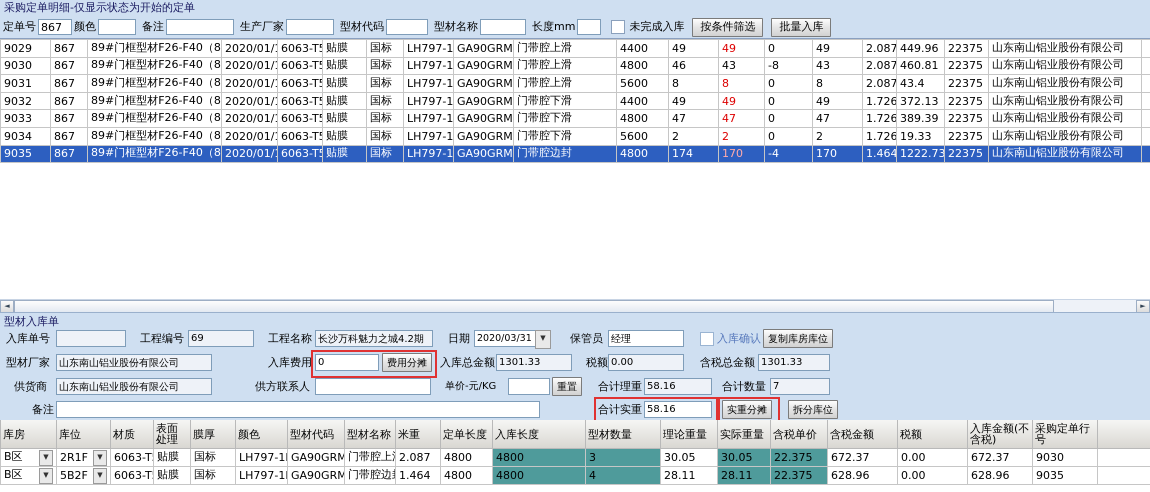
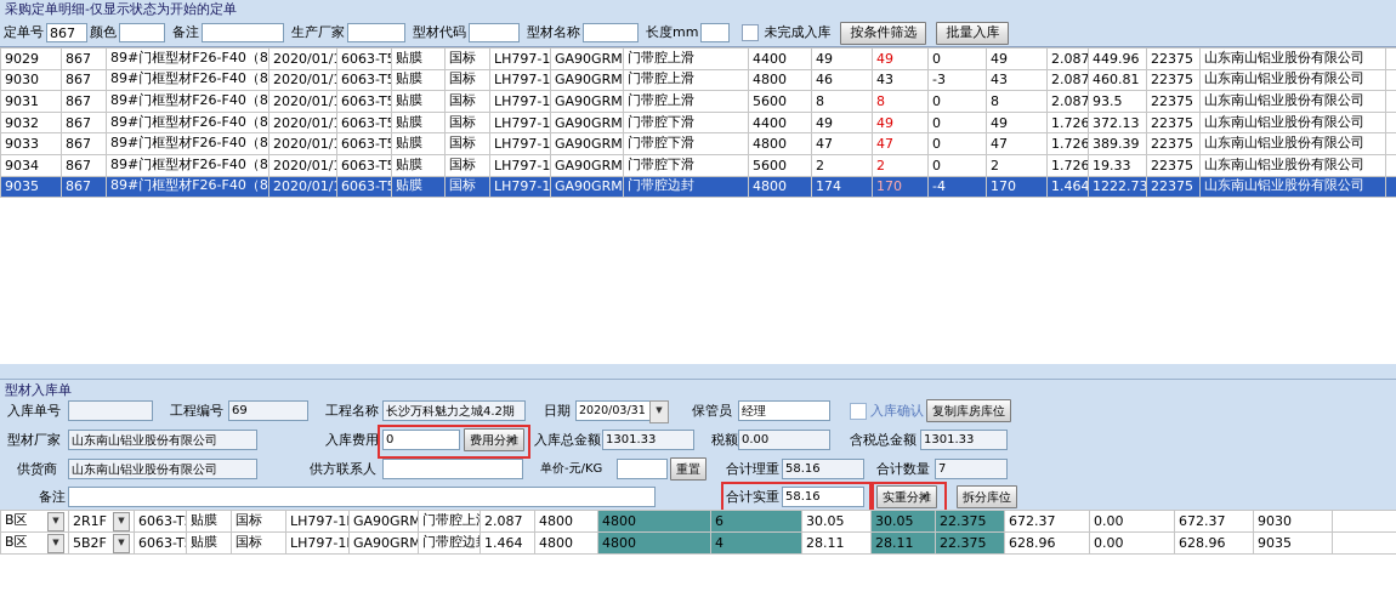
  采购定单明细-仅显示状态为开始的定单
  定单号
  867
  颜色
  备注
  生产厂家
  型材代码
  型材名称
  长度mm
  未完成入库
  按条件筛选
  批量入库
  9029	867	89#门框型材F26-F40（8	2020/01/	6063-T5	贴膜	国标	LH797-1	GA90GRM	门带腔上滑	4400	49	49	0	49	2.087	449.96	22375	山东南山铝业股份有限公司
- 9030	867	89#门框型材F26-F40（8	2020/01/	6063-T5	贴膜	国标	LH797-1	GA90GRM	门带腔上滑	4800	46	43	-8	43	2.087	460.81	22375	山东南山铝业股份有限公司
+ 9030	867	89#门框型材F26-F40（8	2020/01/	6063-T5	贴膜	国标	LH797-1	GA90GRM	门带腔上滑	4800	46	43	-3	43	2.087	460.81	22375	山东南山铝业股份有限公司
- 9031	867	89#门框型材F26-F40（8	2020/01/	6063-T5	贴膜	国标	LH797-1	GA90GRM	门带腔上滑	5600	8	8	0	8	2.087	43.4	22375	山东南山铝业股份有限公司
+ 9031	867	89#门框型材F26-F40（8	2020/01/	6063-T5	贴膜	国标	LH797-1	GA90GRM	门带腔上滑	5600	8	8	0	8	2.087	93.5	22375	山东南山铝业股份有限公司
  9032	867	89#门框型材F26-F40（8	2020/01/	6063-T5	贴膜	国标	LH797-1	GA90GRM	门带腔下滑	4400	49	49	0	49	1.726	372.13	22375	山东南山铝业股份有限公司
  9033	867	89#门框型材F26-F40（8	2020/01/	6063-T5	贴膜	国标	LH797-1	GA90GRM	门带腔下滑	4800	47	47	0	47	1.726	389.39	22375	山东南山铝业股份有限公司
  9034	867	89#门框型材F26-F40（8	2020/01/	6063-T5	贴膜	国标	LH797-1	GA90GRM	门带腔下滑	5600	2	2	0	2	1.726	19.33	22375	山东南山铝业股份有限公司
  9035	867	89#门框型材F26-F40（8	2020/01/	6063-T	贴膜	国标	LH797-1	GA90GRM	门带腔边封	4800	174	170	-4	170	1.464	1222.73	22375	山东南山铝业股份有限公司
- ◄
- ►
  型材入库单
  入库单号
  工程编号
  69
  工程名称
  长沙万科魅力之城4.2期
  日期
  2020/03/31
  ▼
  保管员
  经理
  入库确认
  复制库房库位
  型材厂家
  山东南山铝业股份有限公司
  入库费用
  0
  费用分摊
  入库总金额
  1301.33
  税额
  0.00
  含税总金额
  1301.33
  供货商
  山东南山铝业股份有限公司
  供方联系人
  单价-元/KG
  重置
  合计理重
  58.16
  合计数量
  7
  备注
  合计实重
  58.16
  实重分摊
  拆分库位
- 库房	库位	材质	表面处理	膜厚	颜色	型材代码	型材名称	米重	定单长度	入库长度	型材数量	理论重量	实际重量	含税单价	含税金额	税额	入库金额(不含税)	采购定单行号
- B区 ▼	2R1F ▼	6063-T	贴膜	国标	LH797-1	GA90GRM	门带腔上	2.087	4800	4800	3	30.05	30.05	22.375	672.37	0.00	672.37	9030
+ B区 ▼	2R1F ▼	6063-T	贴膜	国标	LH797-1	GA90GRM	门带腔上	2.087	4800	4800	6	30.05	30.05	22.375	672.37	0.00	672.37	9030
  B区 ▼	5B2F ▼	6063-T	贴膜	国标	LH797-1	GA90GRM	门带腔边	1.464	4800	4800	4	28.11	28.11	22.375	628.96	0.00	628.96	9035
